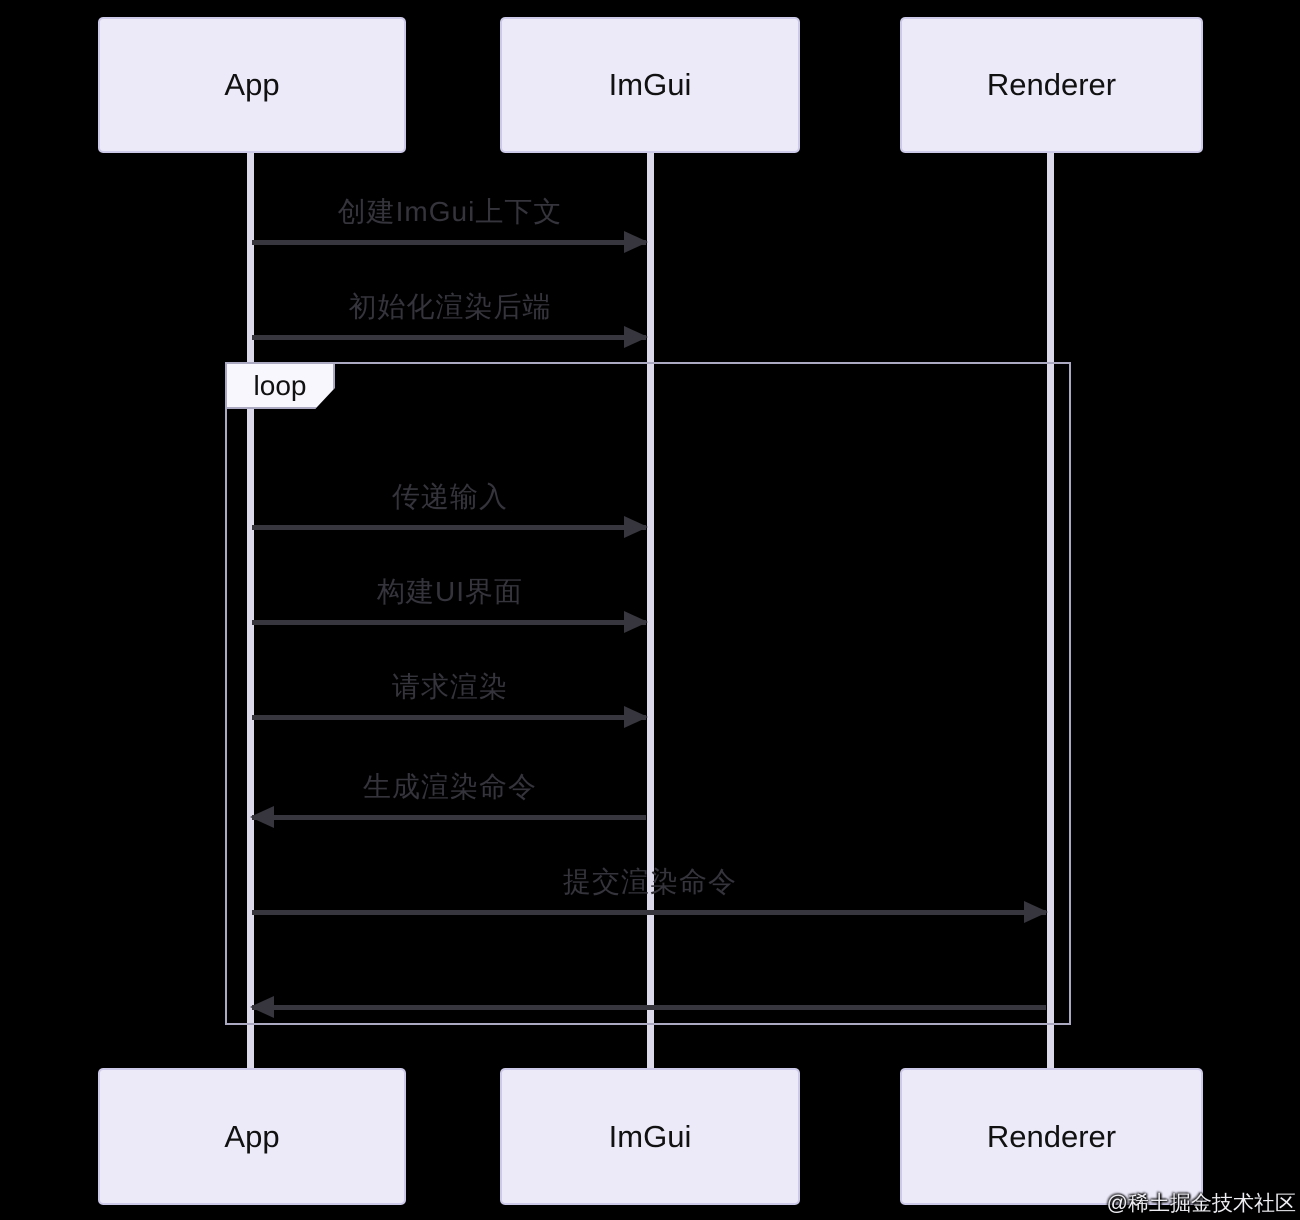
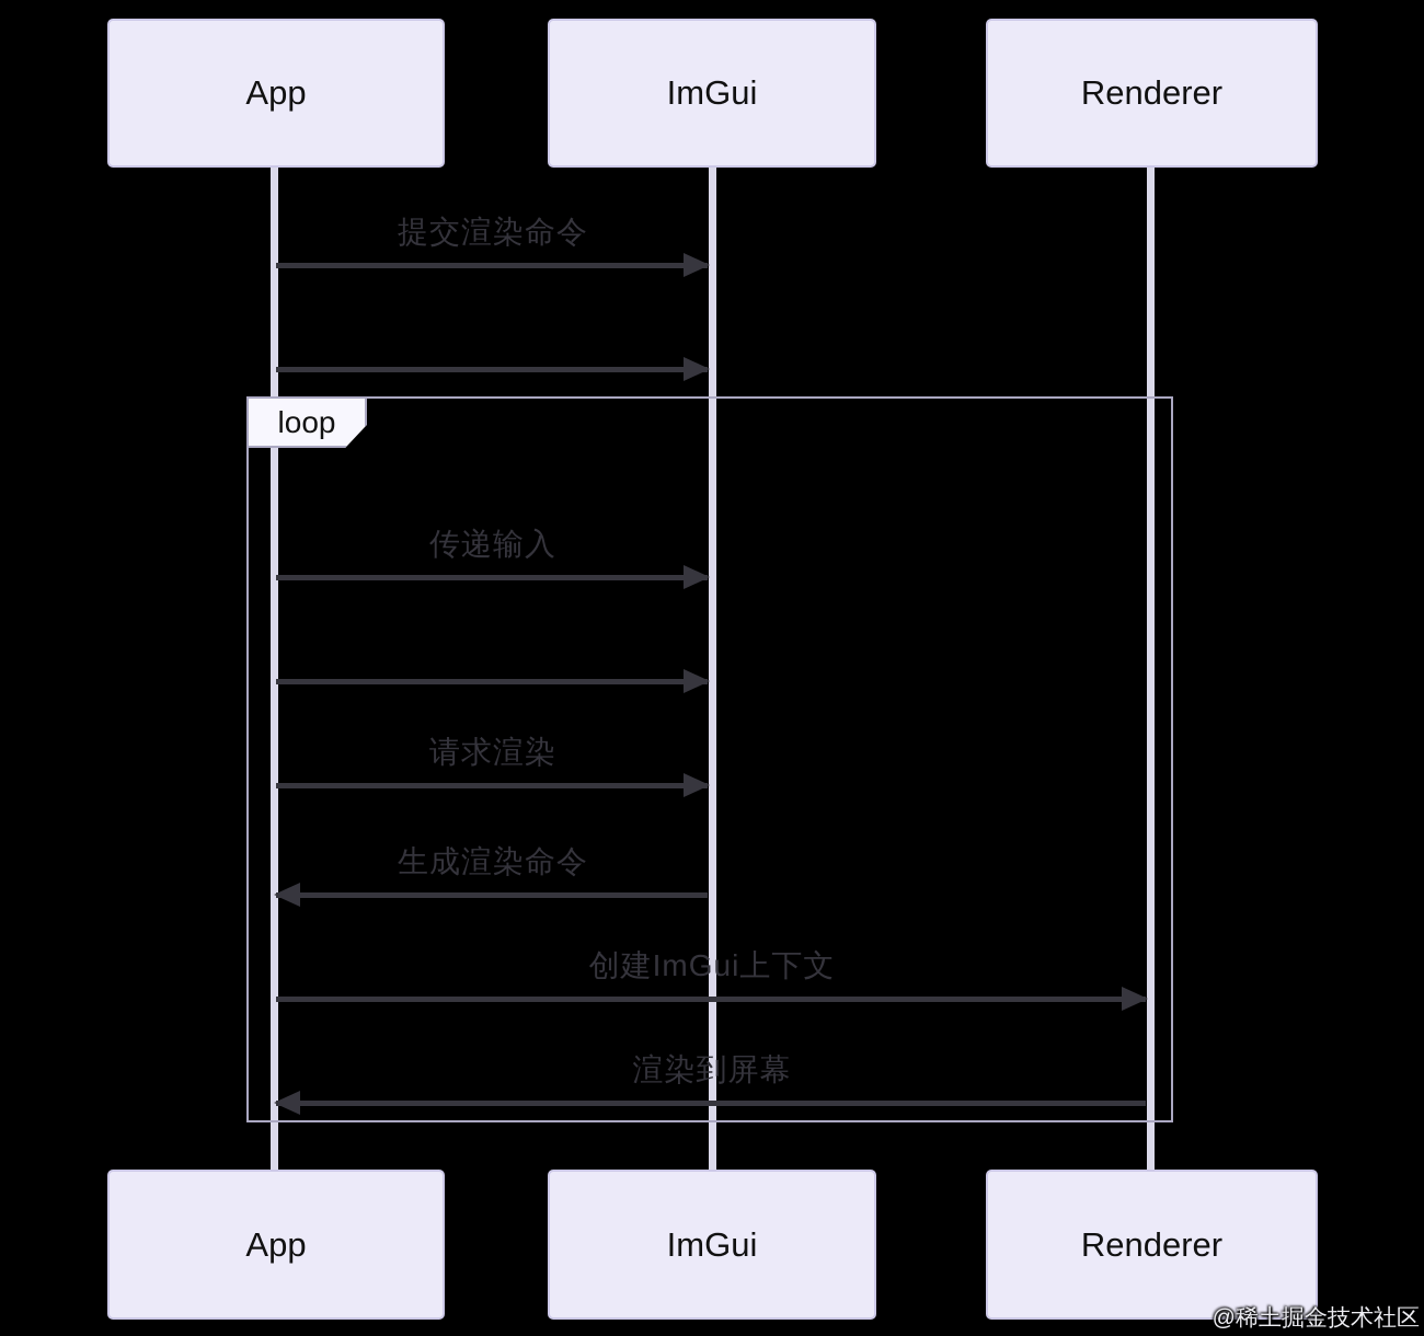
  App
  ImGui
  Renderer
  App
  ImGui
  Renderer
  loop
- 创建ImGui上下文
+ 提交渲染命令
- 初始化渲染后端
  传递输入
- 构建UI界面
  请求渲染
  生成渲染命令
- 提交渲染命令
+ 创建ImGui上下文
+ 渲染到屏幕
  @稀土掘金技术社区
